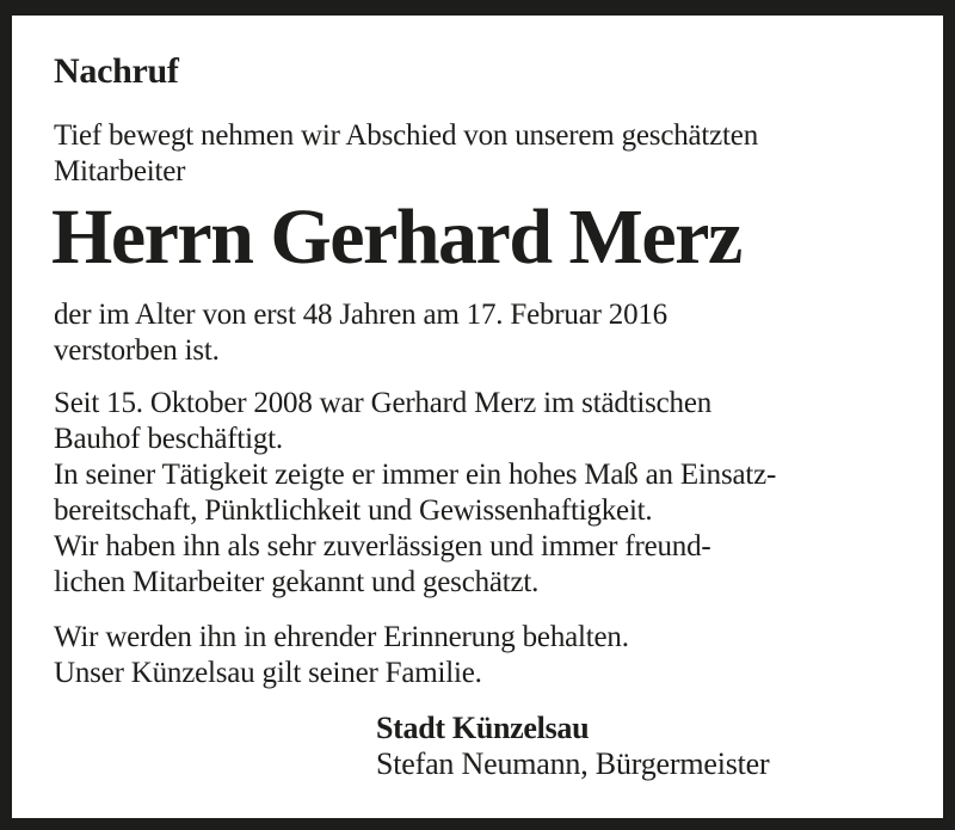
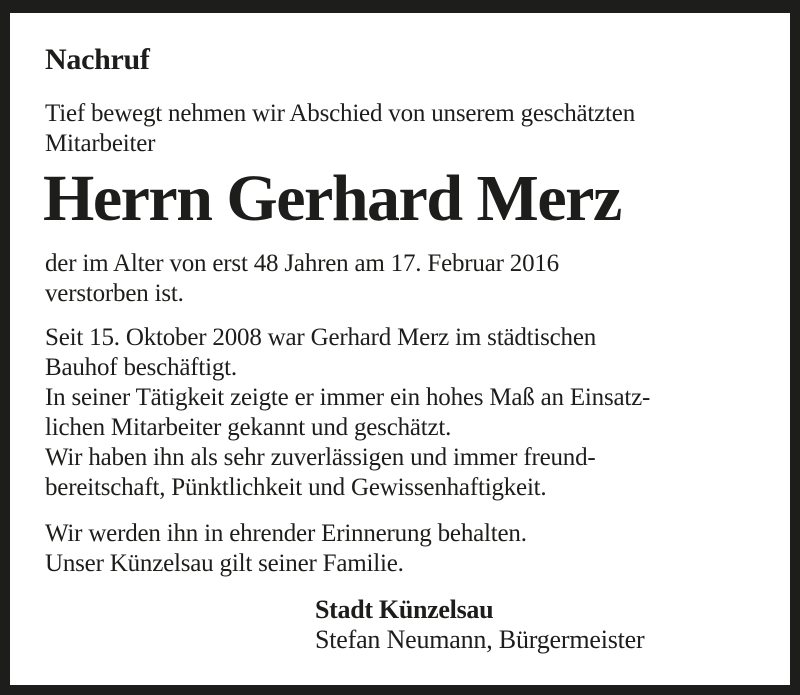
  Nachruf
  Tief bewegt nehmen wir Abschied von unserem geschätzten
  Mitarbeiter
  Herrn Gerhard Merz
  der im Alter von erst 48 Jahren am 17. Februar 2016
  verstorben ist.
  Seit 15. Oktober 2008 war Gerhard Merz im städtischen
  Bauhof beschäftigt.
  In seiner Tätigkeit zeigte er immer ein hohes Maß an Einsatz-
- bereitschaft, Pünktlichkeit und Gewissenhaftigkeit.
+ lichen Mitarbeiter gekannt und geschätzt.
  Wir haben ihn als sehr zuverlässigen und immer freund-
- lichen Mitarbeiter gekannt und geschätzt.
+ bereitschaft, Pünktlichkeit und Gewissenhaftigkeit.
  Wir werden ihn in ehrender Erinnerung behalten.
  Unser Künzelsau gilt seiner Familie.
  Stadt Künzelsau
  Stefan Neumann, Bürgermeister
